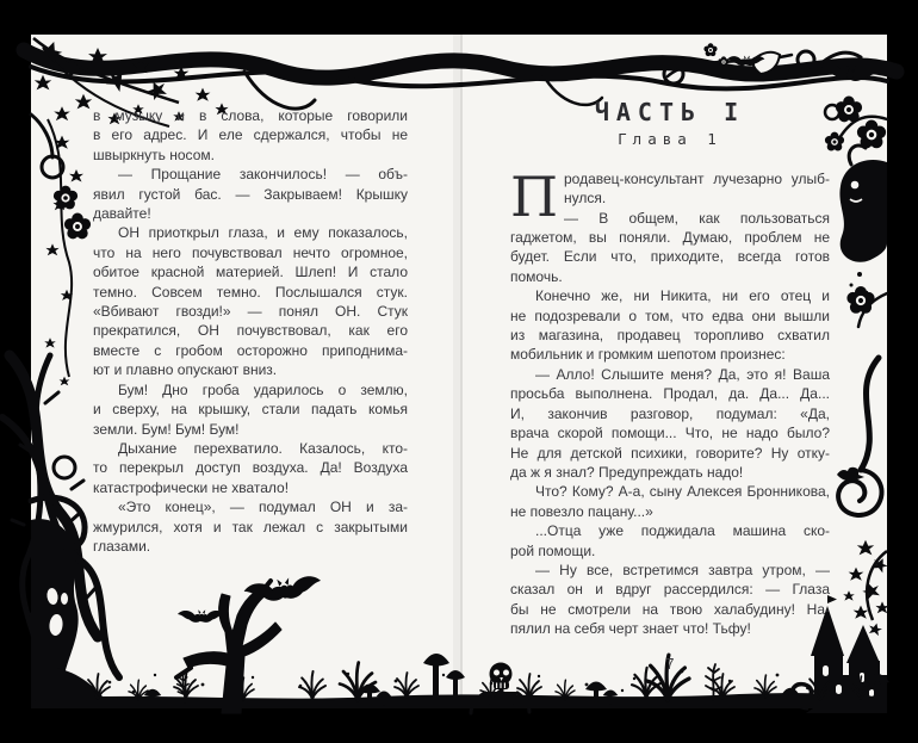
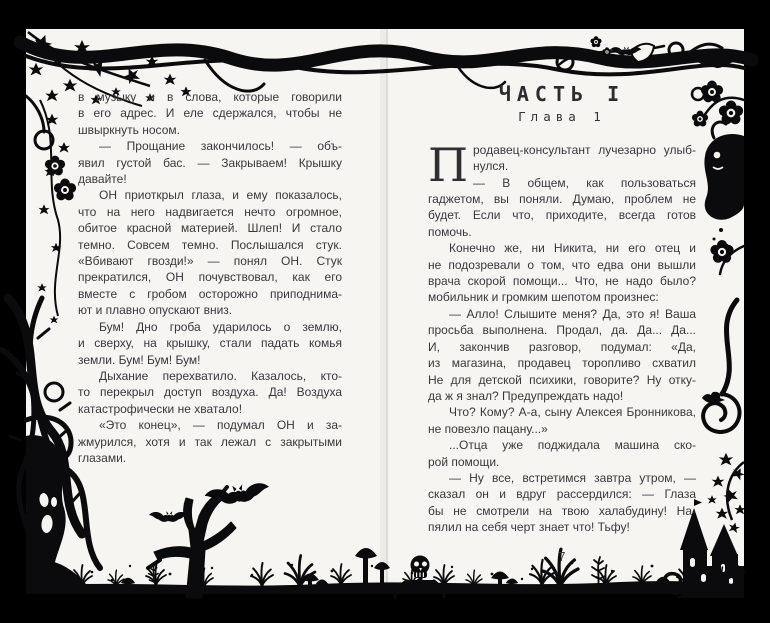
  в музыку и в слова, которые говорили
  в его адрес. И еле сдержался, чтобы не
  швыркнуть носом.
  — Прощание закончилось! — объ-
  явил густой бас. — Закрываем! Крышку
  давайте!
  ОН приоткрыл глаза, и ему показалось,
- что на него почувствовал нечто огромное,
+ что на него надвигается нечто огромное,
  обитое красной материей. Шлеп! И стало
  темно. Совсем темно. Послышался стук.
  «Вбивают гвозди!» — понял ОН. Стук
  прекратился, ОН почувствовал, как его
  вместе с гробом осторожно приподнима-
  ют и плавно опускают вниз.
  Бум! Дно гроба ударилось о землю,
  и сверху, на крышку, стали падать комья
  земли. Бум! Бум! Бум!
  Дыхание перехватило. Казалось, кто-
  то перекрыл доступ воздуха. Да! Воздуха
  катастрофически не хватало!
  «Это конец», — подумал ОН и за-
  жмурился, хотя и так лежал с закрытыми
  глазами.
  ЧАСТЬ I
  Глава 1
  П
  родавец-консультант лучезарно улыб-
  нулся.
  — В общем, как пользоваться
  гаджетом, вы поняли. Думаю, проблем не
  будет. Если что, приходите, всегда готов
  помочь.
  Конечно же, ни Никита, ни его отец и
  не подозревали о том, что едва они вышли
- из магазина, продавец торопливо схватил
+ врача скорой помощи... Что, не надо было?
  мобильник и громким шепотом произнес:
  — Алло! Слышите меня? Да, это я! Ваша
  просьба выполнена. Продал, да. Да... Да...
  И, закончив разговор, подумал: «Да,
- врача скорой помощи... Что, не надо было?
+ из магазина, продавец торопливо схватил
  Не для детской психики, говорите? Ну отку-
  да ж я знал? Предупреждать надо!
  Что? Кому? А-а, сыну Алексея Бронникова,
  не повезло пацану...»
  ...Отца уже поджидала машина ско-
  рой помощи.
  — Ну все, встретимся завтра утром, —
  сказал он и вдруг рассердился: — Глаза
  бы не смотрели на твою халабудину! На-
  пялил на себя черт знает что! Тьфу!
  7
